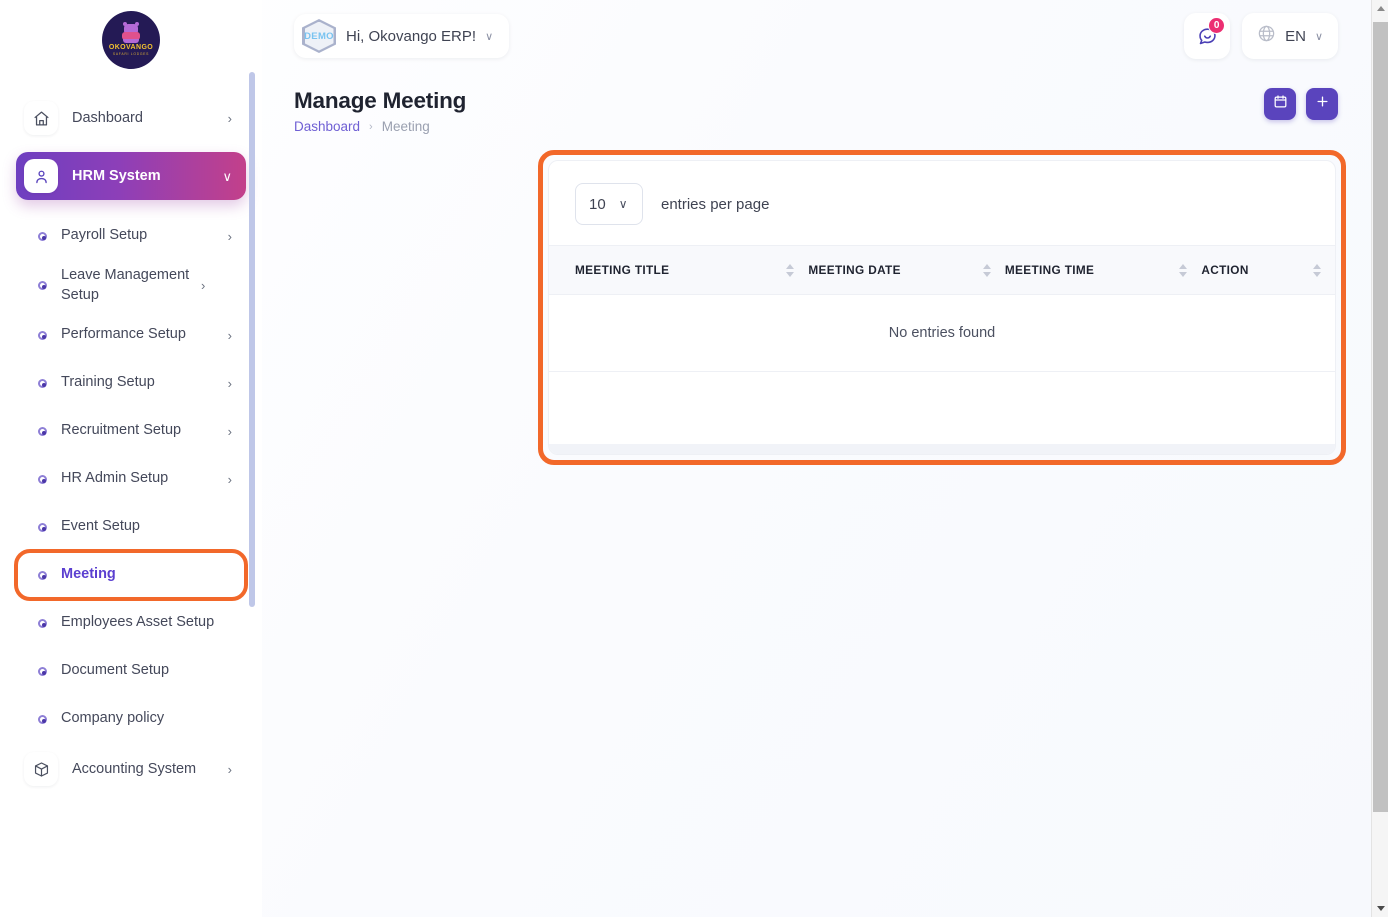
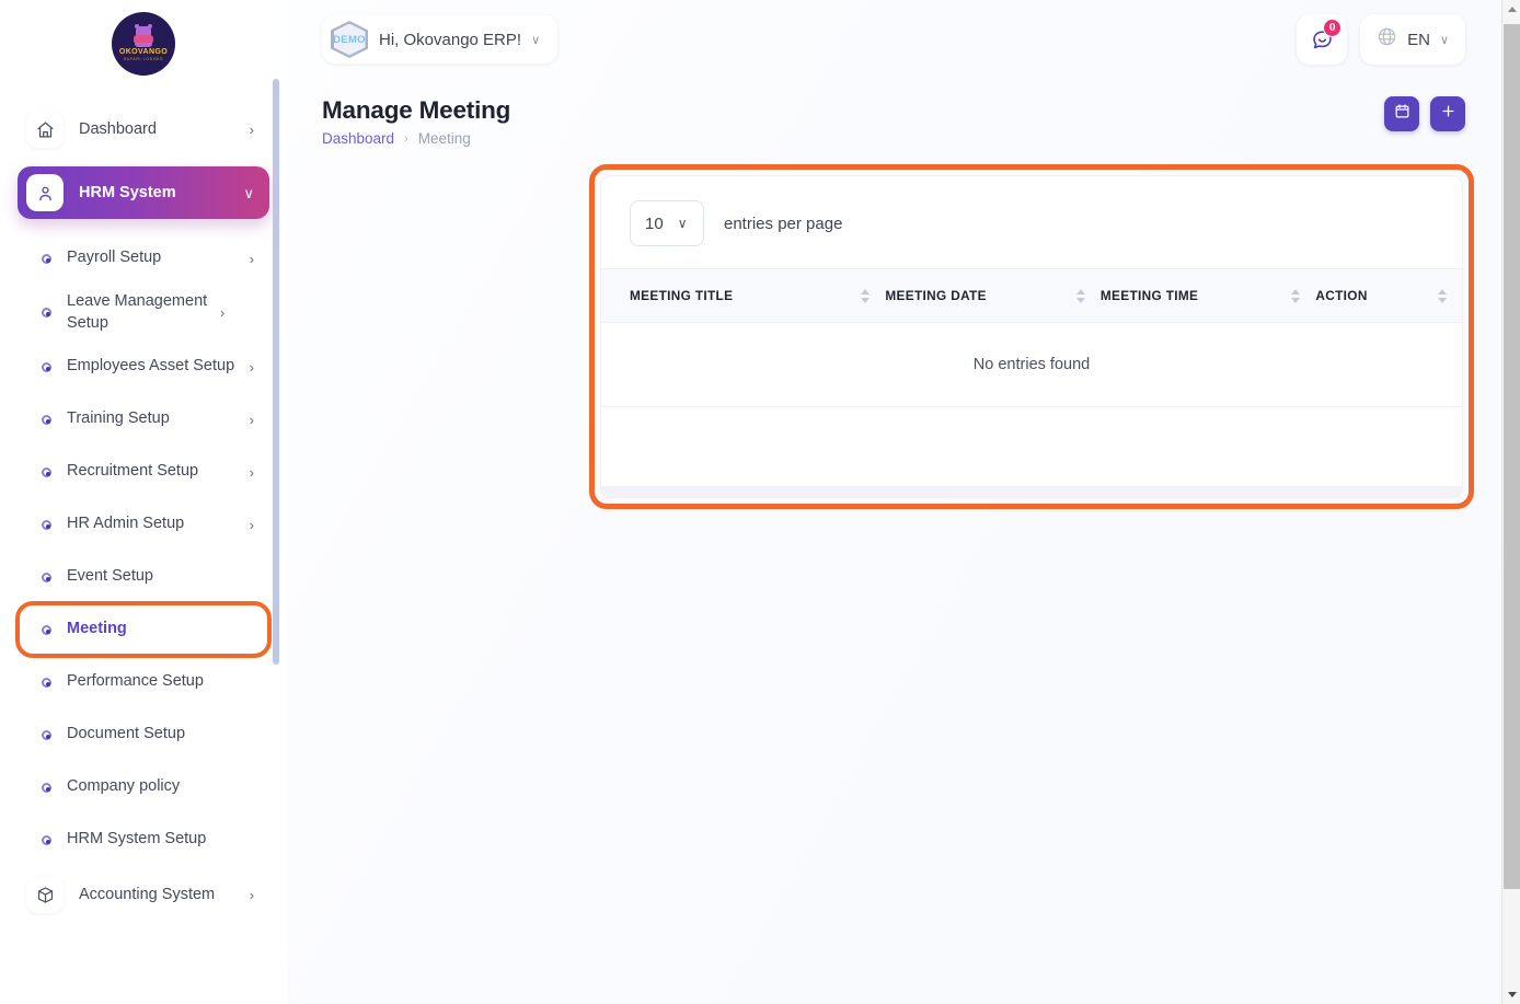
  Dashboard
  ›
  HRM System
  ∨
  Payroll Setup
  ›
  Leave Management Setup
  ›
- Performance Setup
+ Employees Asset Setup
  ›
  Training Setup
  ›
  Recruitment Setup
  ›
  HR Admin Setup
  ›
  Event Setup
  Meeting
- Employees Asset Setup
+ Performance Setup
  Document Setup
  Company policy
+ HRM System Setup
  Accounting System
  ›
  DEMO
  Hi, Okovango ERP!
  ∨
  0
  EN
  ∨
  Manage Meeting
  Dashboard
  ›
  Meeting
  10
  ∨
  entries per page
  MEETING TITLE	MEETING DATE	MEETING TIME	ACTION
  No entries found
